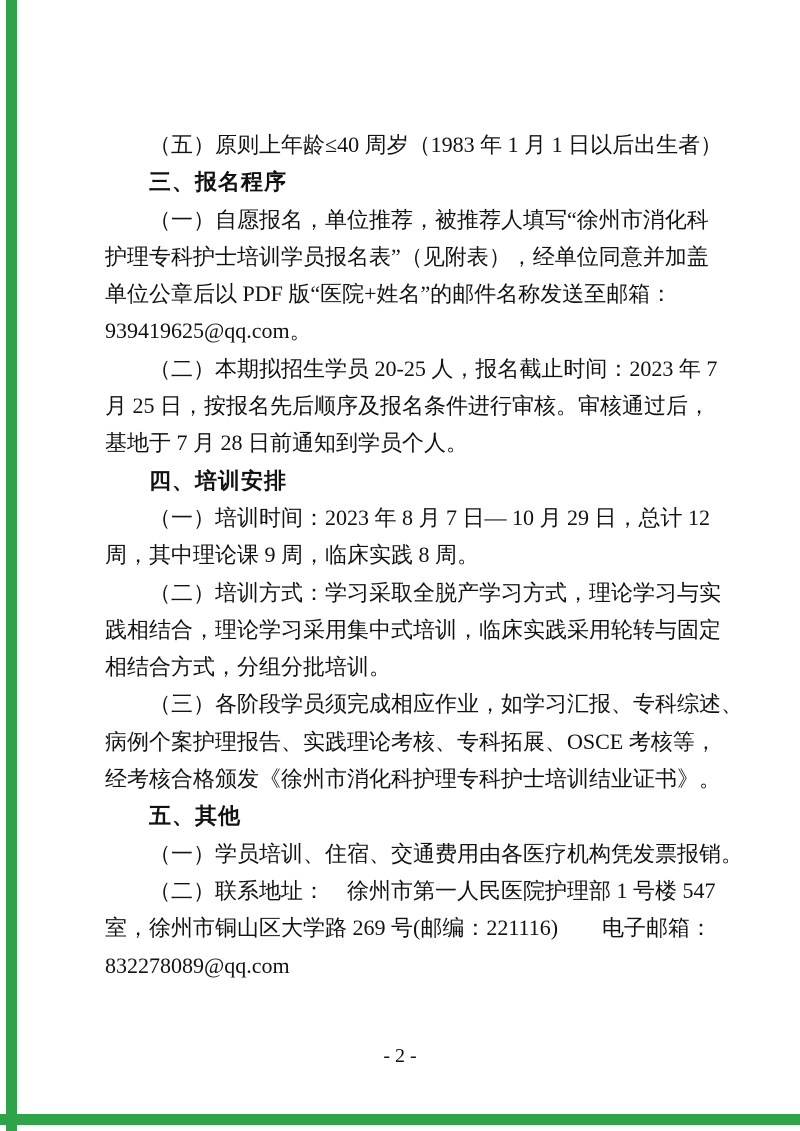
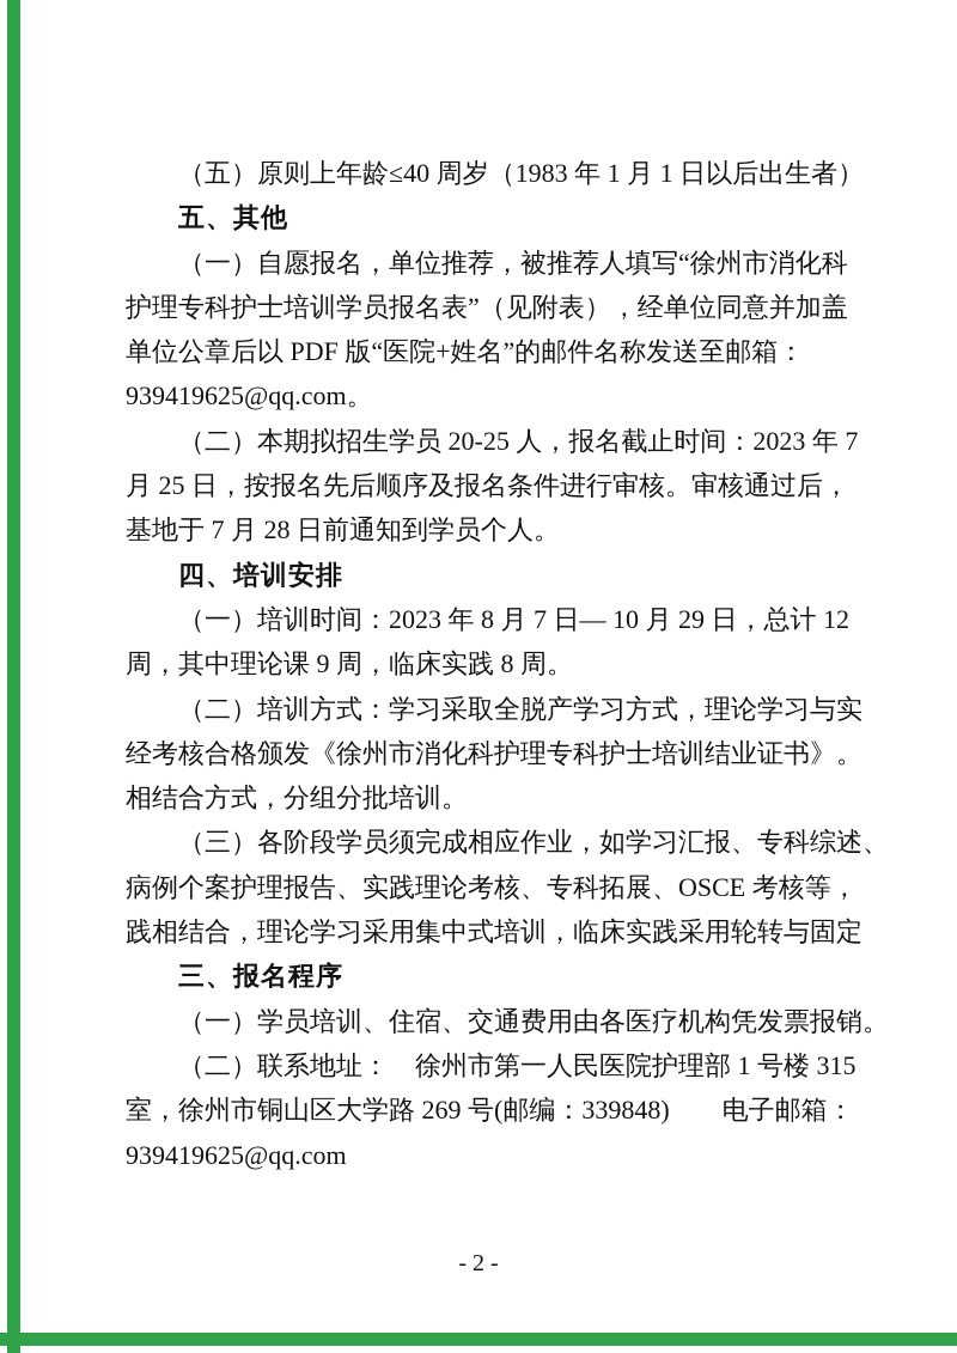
  （五）原则上年龄≤40 周岁（1983 年 1 月 1 日以后出生者）
- 三、报名程序
+ 五、其他
  （一）自愿报名，单位推荐，被推荐人填写“徐州市消化科
  护理专科护士培训学员报名表”（见附表），经单位同意并加盖
  单位公章后以 PDF 版“医院+姓名”的邮件名称发送至邮箱：
  939419625@qq.com。
  （二）本期拟招生学员 20-25 人，报名截止时间：2023 年 7
  月 25 日，按报名先后顺序及报名条件进行审核。审核通过后，
  基地于 7 月 28 日前通知到学员个人。
  四、培训安排
  （一）培训时间：2023 年 8 月 7 日— 10 月 29 日，总计 12
  周，其中理论课 9 周，临床实践 8 周。
  （二）培训方式：学习采取全脱产学习方式，理论学习与实
- 践相结合，理论学习采用集中式培训，临床实践采用轮转与固定
+ 经考核合格颁发《徐州市消化科护理专科护士培训结业证书》。
  相结合方式，分组分批培训。
  （三）各阶段学员须完成相应作业，如学习汇报、专科综述、
  病例个案护理报告、实践理论考核、专科拓展、OSCE 考核等，
- 经考核合格颁发《徐州市消化科护理专科护士培训结业证书》。
+ 践相结合，理论学习采用集中式培训，临床实践采用轮转与固定
- 五、其他
+ 三、报名程序
  （一）学员培训、住宿、交通费用由各医疗机构凭发票报销。
- （二）联系地址： 徐州市第一人民医院护理部 1 号楼 547
+ （二）联系地址： 徐州市第一人民医院护理部 1 号楼 315
- 室，徐州市铜山区大学路 269 号(邮编：221116) 电子邮箱：
+ 室，徐州市铜山区大学路 269 号(邮编：339848) 电子邮箱：
- 832278089@qq.com
+ 939419625@qq.com
  - 2 -
